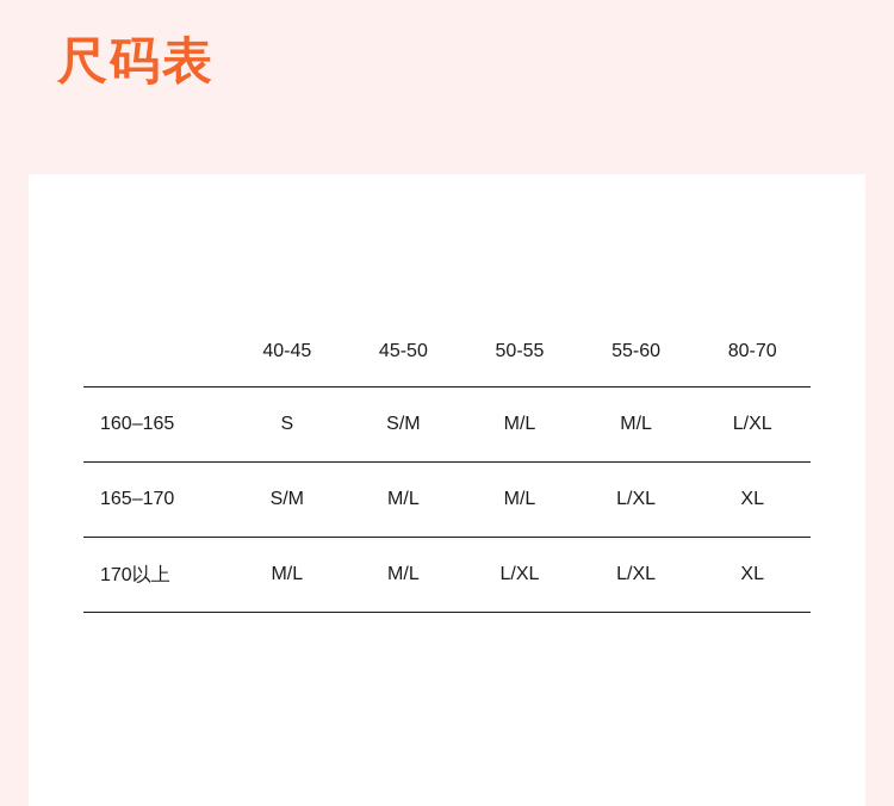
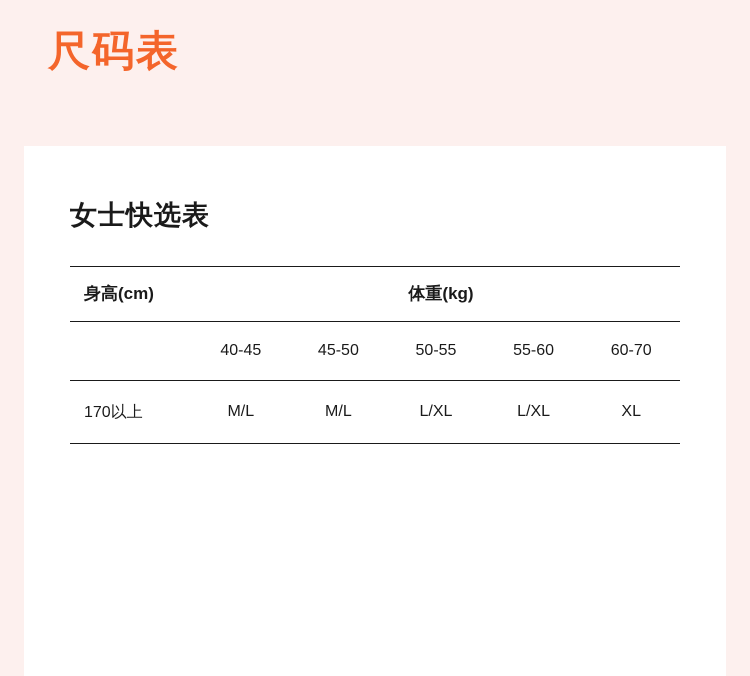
  尺码表
+ 女士快选表
+ 身高(cm)	体重(kg)
- 	40-45	45-50	50-55	55-60	80-70
+ 	40-45	45-50	50-55	55-60	60-70
- 160–165	S	S/M	M/L	M/L	L/XL
- 165–170	S/M	M/L	M/L	L/XL	XL
  170以上	M/L	M/L	L/XL	L/XL	XL
